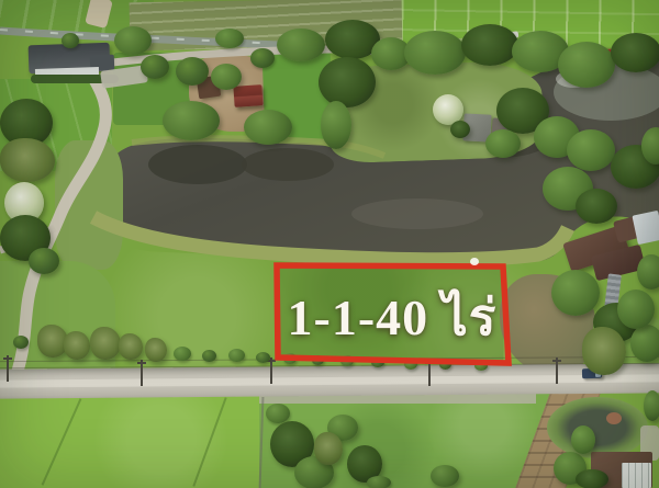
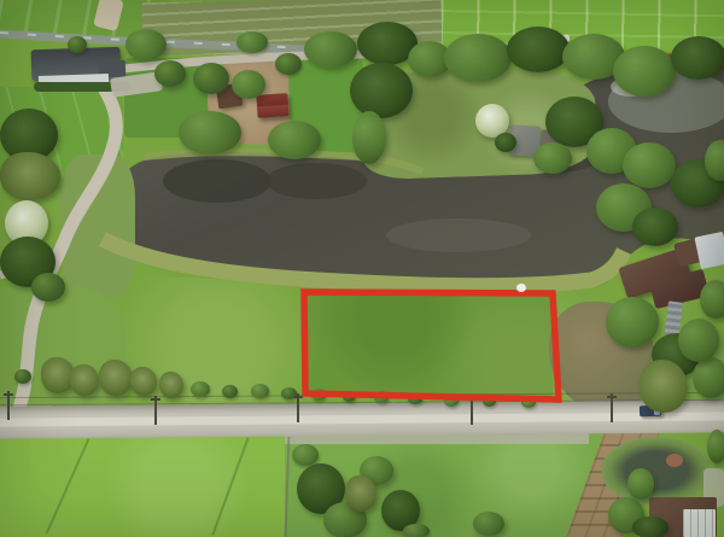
- 1-1-40 ไร่
